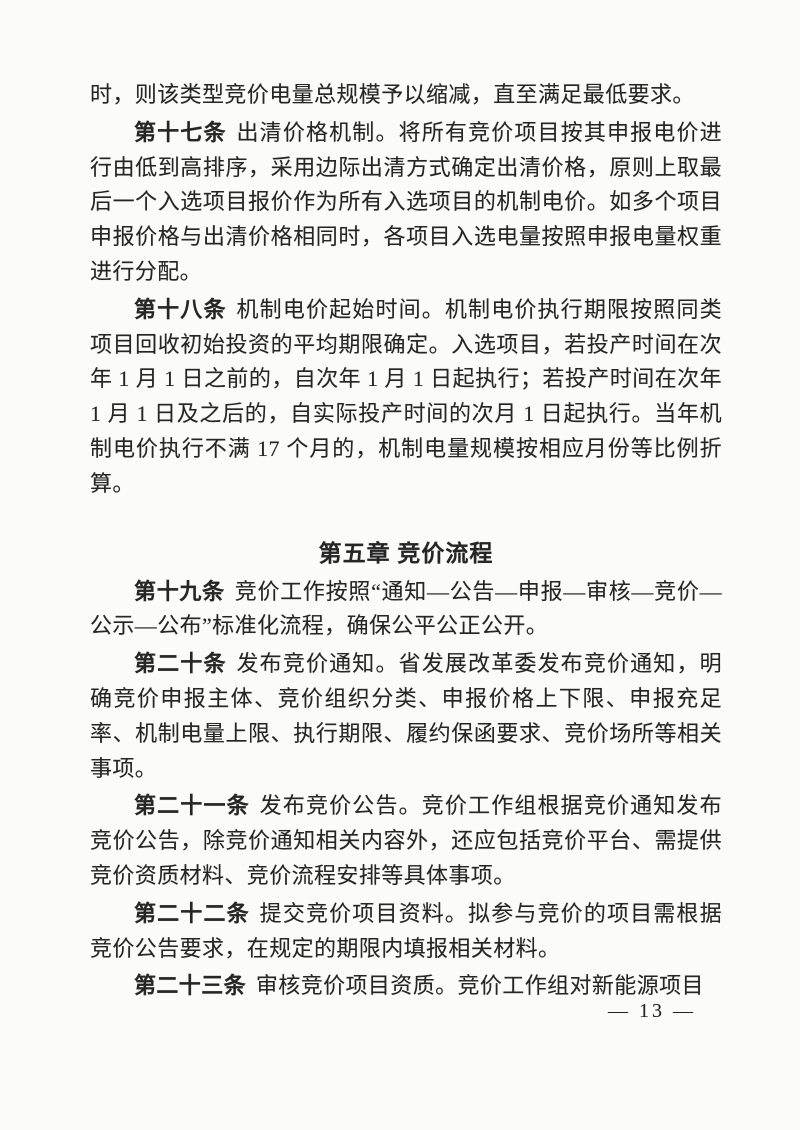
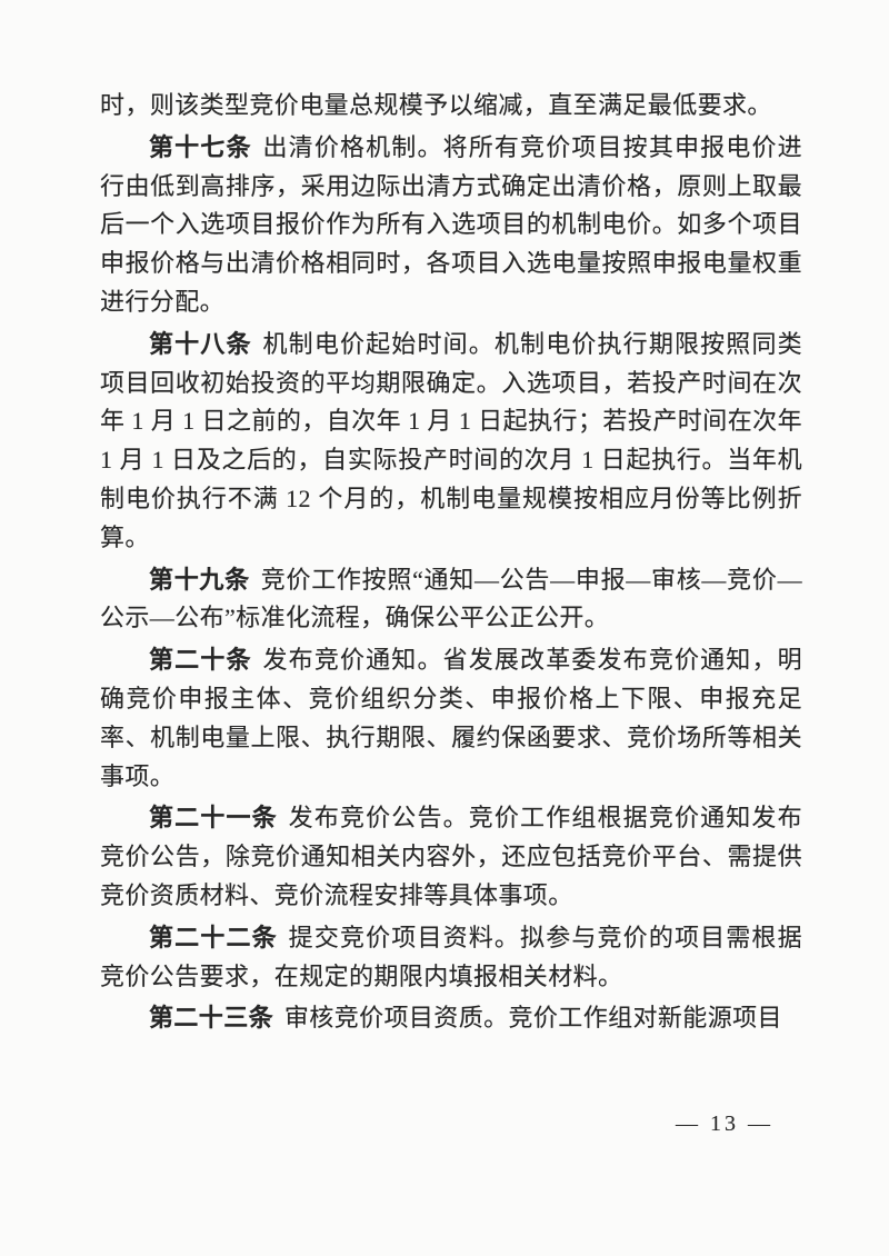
  时，则该类型竞价电量总规模予以缩减，直至满足最低要求。
  第十七条 出清价格机制。将所有竞价项目按其申报电价进行由低到高排序，采用边际出清方式确定出清价格，原则上取最后一个入选项目报价作为所有入选项目的机制电价。如多个项目申报价格与出清价格相同时，各项目入选电量按照申报电量权重进行分配。
- 第十八条 机制电价起始时间。机制电价执行期限按照同类项目回收初始投资的平均期限确定。入选项目，若投产时间在次年 1 月 1 日之前的，自次年 1 月 1 日起执行；若投产时间在次年 1 月 1 日及之后的，自实际投产时间的次月 1 日起执行。当年机制电价执行不满 17 个月的，机制电量规模按相应月份等比例折算。
+ 第十八条 机制电价起始时间。机制电价执行期限按照同类项目回收初始投资的平均期限确定。入选项目，若投产时间在次年 1 月 1 日之前的，自次年 1 月 1 日起执行；若投产时间在次年 1 月 1 日及之后的，自实际投产时间的次月 1 日起执行。当年机制电价执行不满 12 个月的，机制电量规模按相应月份等比例折算。
- 第五章 竞价流程
  第十九条 竞价工作按照“通知—公告—申报—审核—竞价—公示—公布”标准化流程，确保公平公正公开。
  第二十条 发布竞价通知。省发展改革委发布竞价通知，明确竞价申报主体、竞价组织分类、申报价格上下限、申报充足率、机制电量上限、执行期限、履约保函要求、竞价场所等相关事项。
  第二十一条 发布竞价公告。竞价工作组根据竞价通知发布竞价公告，除竞价通知相关内容外，还应包括竞价平台、需提供竞价资质材料、竞价流程安排等具体事项。
  第二十二条 提交竞价项目资料。拟参与竞价的项目需根据竞价公告要求，在规定的期限内填报相关材料。
  第二十三条 审核竞价项目资质。竞价工作组对新能源项目
  — 13 —
